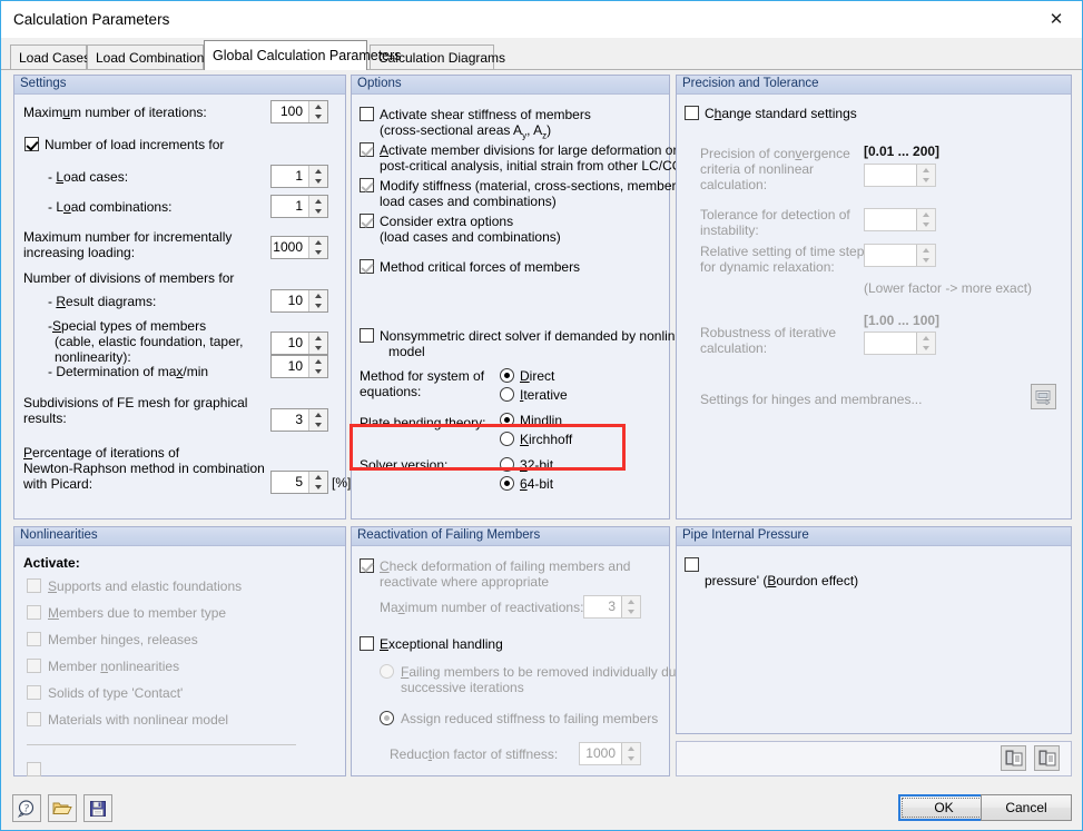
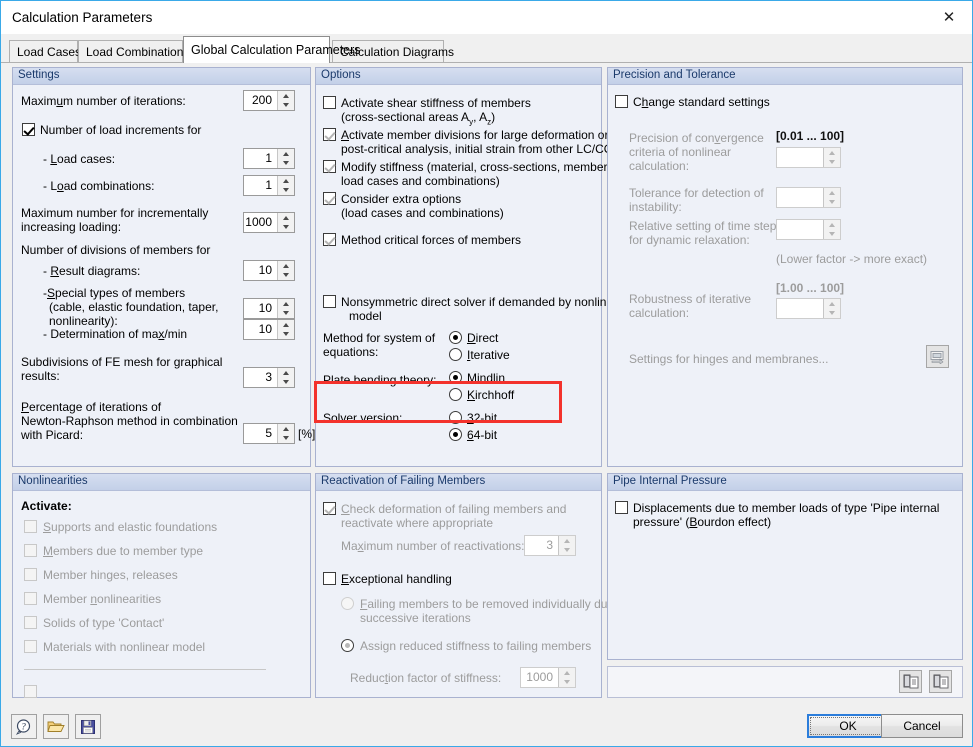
  Calculation Parameters
  ✕
  Load Case
  Load Combination
  Global Calculation Parameters
  Calculation Diagrams
  Settings
  Maximum number of iterations:
- 100
+ 200
  Number of load increments for
  - Load cases:
  1
  - Load combinations:
  1
  Maximum number for incrementally
  increasing loading:
  1000
  Number of divisions of members for
  - Result diagrams:
  10
  -Special types of members
  (cable, elastic foundation, taper,
  nonlinearity):
  10
  - Determination of max/min
  10
  Subdivisions of FE mesh for graphical
  results:
  3
  Percentage of iterations of
  Newton-Raphson method in combination
  with Picard:
  5
  [%]
  Options
  Activate shear stiffness of members
  (cross-sectional areas Ay, Az)
  Activate member divisions for large deformation o
  post-critical analysis, initial strain from other LC/C
  Modify stiffness (material, cross-sections, member
  load cases and combinations)
  Consider extra options
  (load cases and combinations)
  Method critical forces of members
  Nonsymmetric direct solver if demanded by nonlin
  model
  Method for system of
  equations:
  Direct
  Iterative
  Plate bending theory:
  Mindlin
  Kirchhoff
  Solver version:
  32-bit
  64-bit
  Precision and Tolerance
  Change standard settings
  Precision of convergence
  criteria of nonlinear
  calculation:
- [0.01 ... 200]
+ [0.01 ... 100]
  Tolerance for detection of
  instability:
  Relative setting of time step
  for dynamic relaxation:
  (Lower factor -> more exact)
  [1.00 ... 100]
  Robustness of iterative
  calculation:
  Settings for hinges and membranes...
  Nonlinearities
  Activate:
  Supports and elastic foundations
  Members due to member type
  Member hinges, releases
  Member nonlinearities
  Solids of type 'Contact'
  Materials with nonlinear model
  Reactivation of Failing Members
  Check deformation of failing members and
  reactivate where appropriate
  Maximum number of reactivations:
  3
  Exceptional handling
  Failing members to be removed individually du
  successive iterations
  Assign reduced stiffness to failing members
  Reduction factor of stiffness:
  1000
  Pipe Internal Pressure
+ Displacements due to member loads of type 'Pipe internal
  pressure' (Bourdon effect)
  ?
  OK
  Cancel
